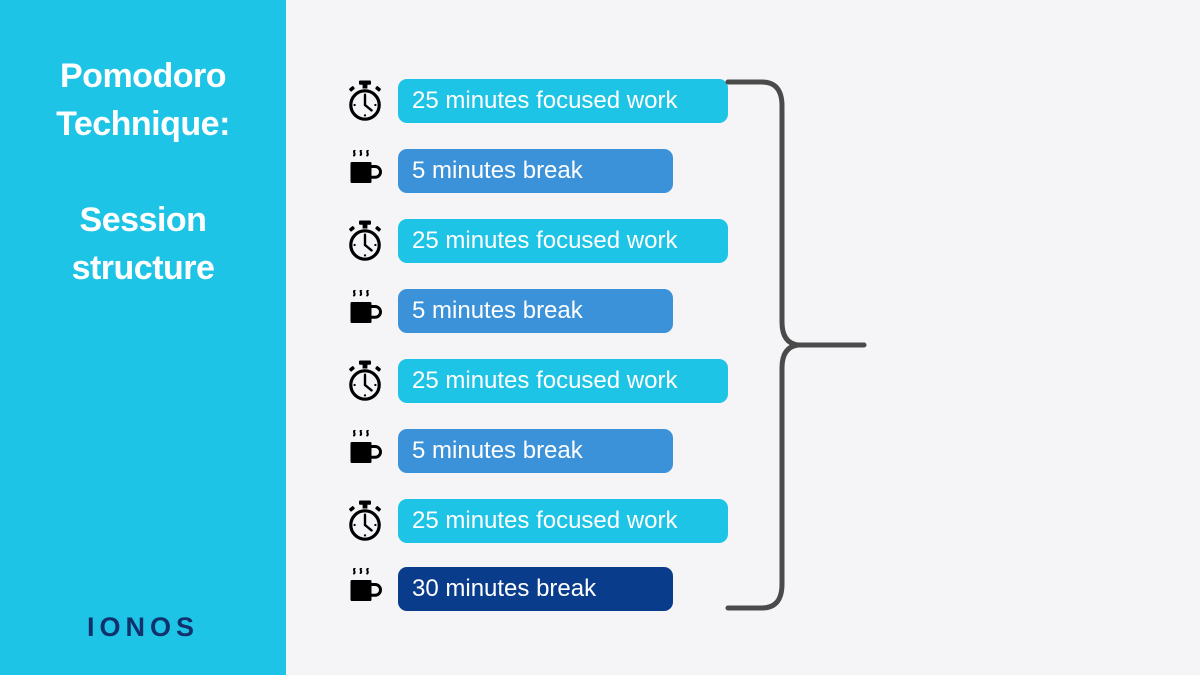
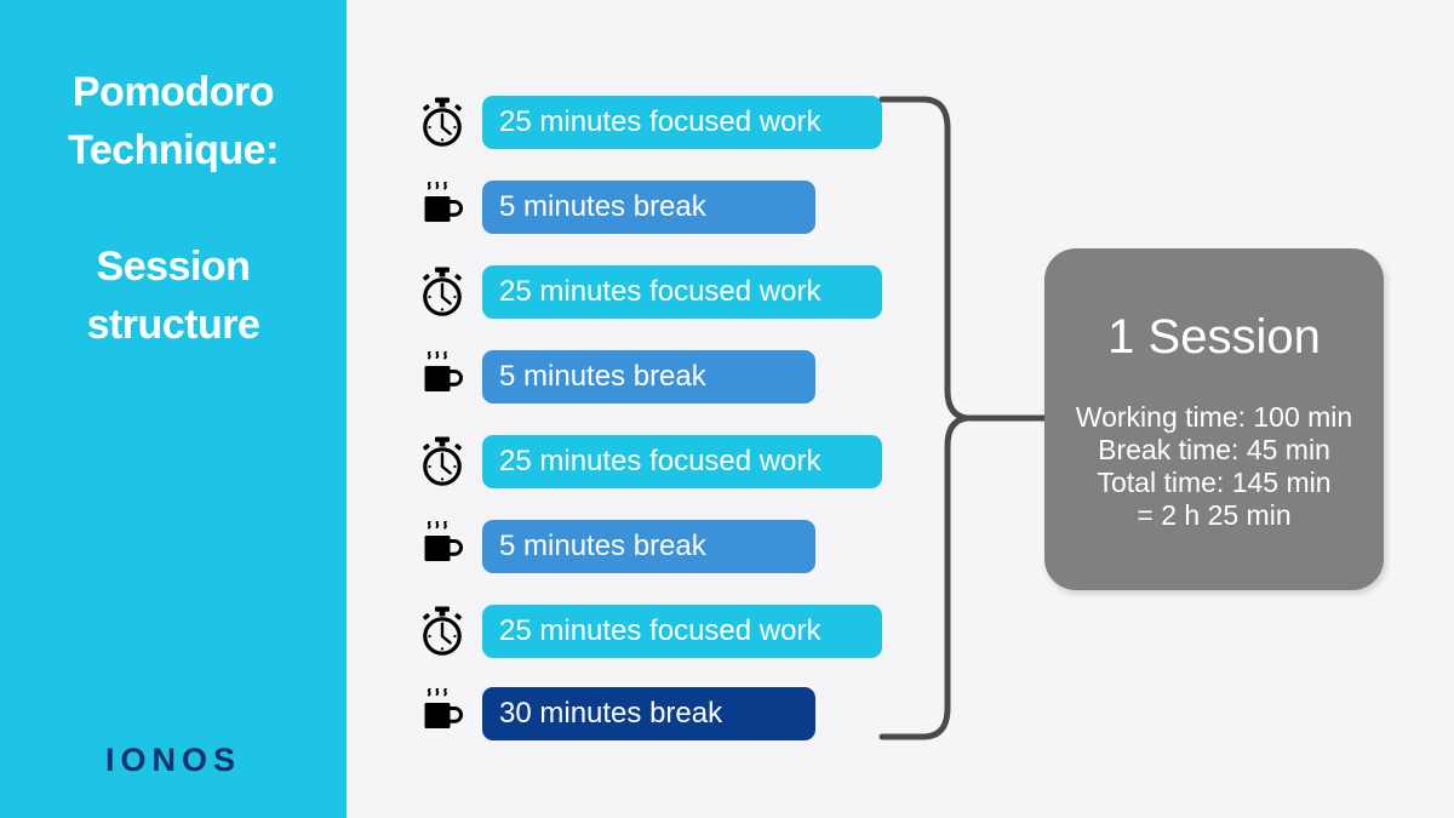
  Pomodoro
  Technique:
  Session
  structure
  IONOS
  25 minutes focused work
  5 minutes break
  25 minutes focused work
  5 minutes break
  25 minutes focused work
  5 minutes break
  25 minutes focused work
  30 minutes break
+ 1 Session
+ Working time: 100 min
+ Break time: 45 min
+ Total time: 145 min
+ = 2 h 25 min
